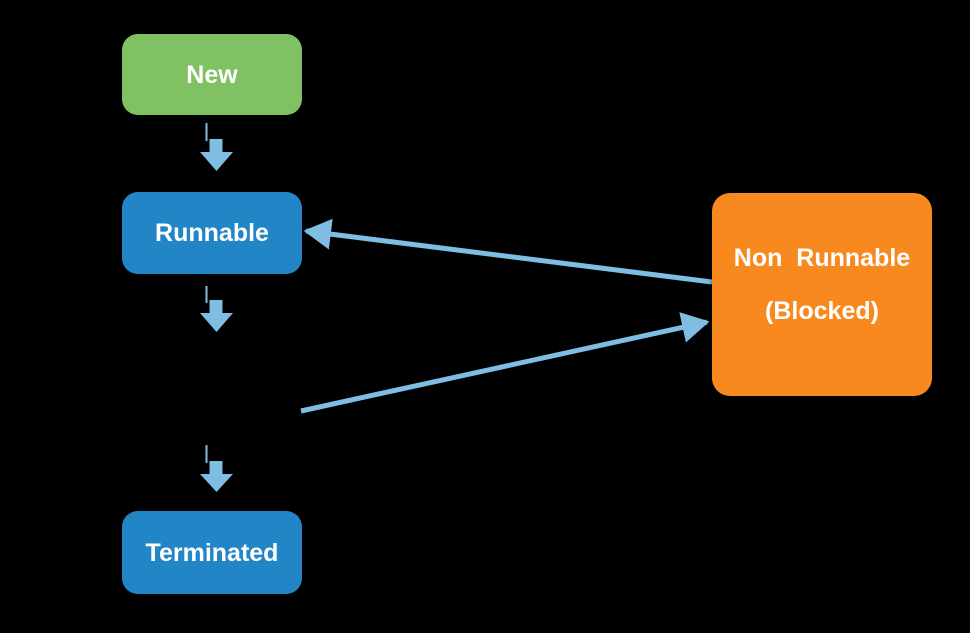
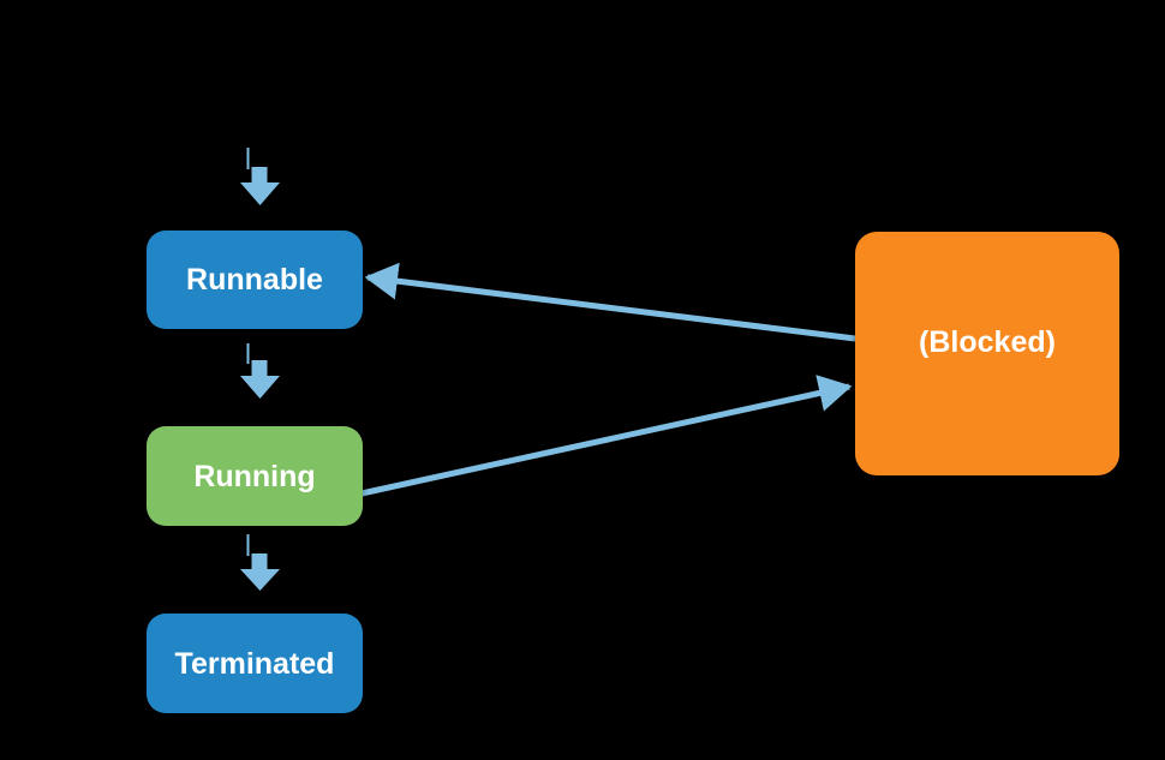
- New
  Runnable
+ Running
  Terminated
- Non Runnable
  (Blocked)
